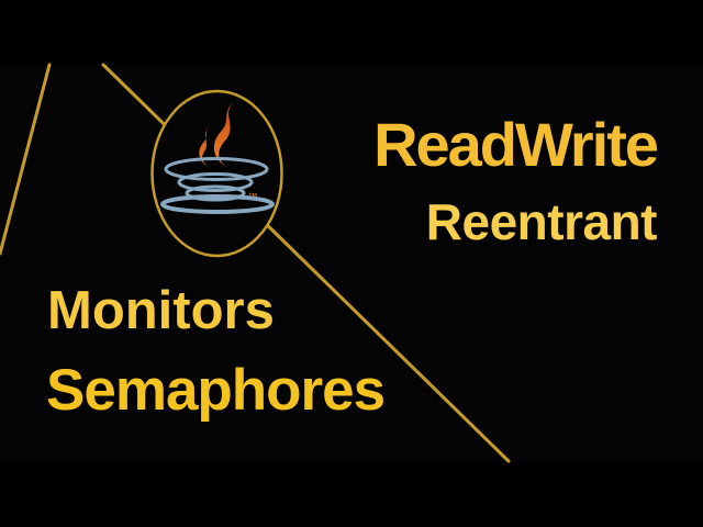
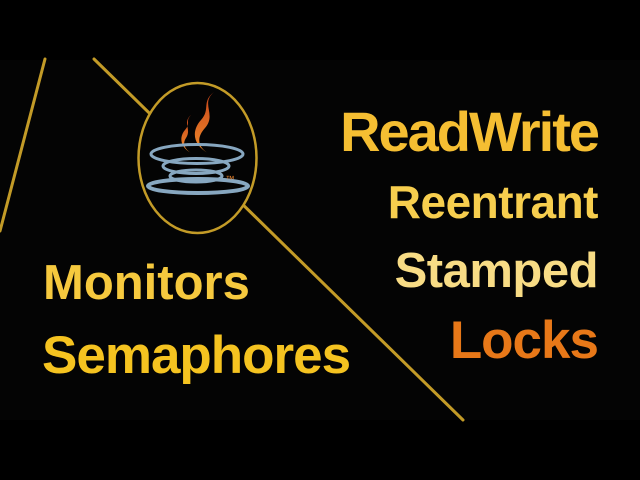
  ™
  Monitors
  Semaphores
  ReadWrite
  Reentrant
+ Stamped
+ Locks
